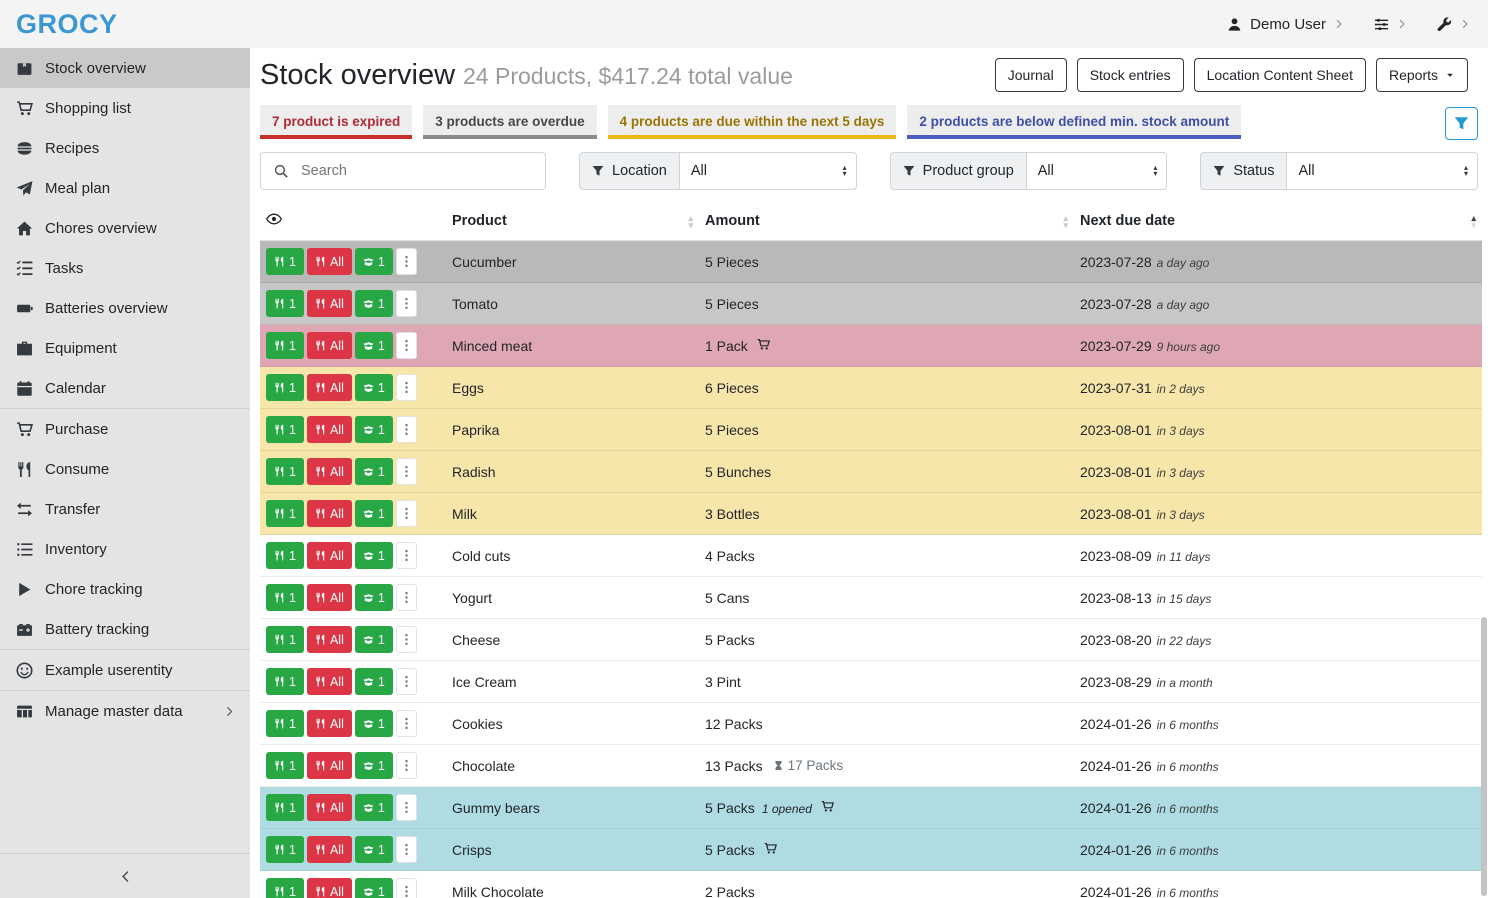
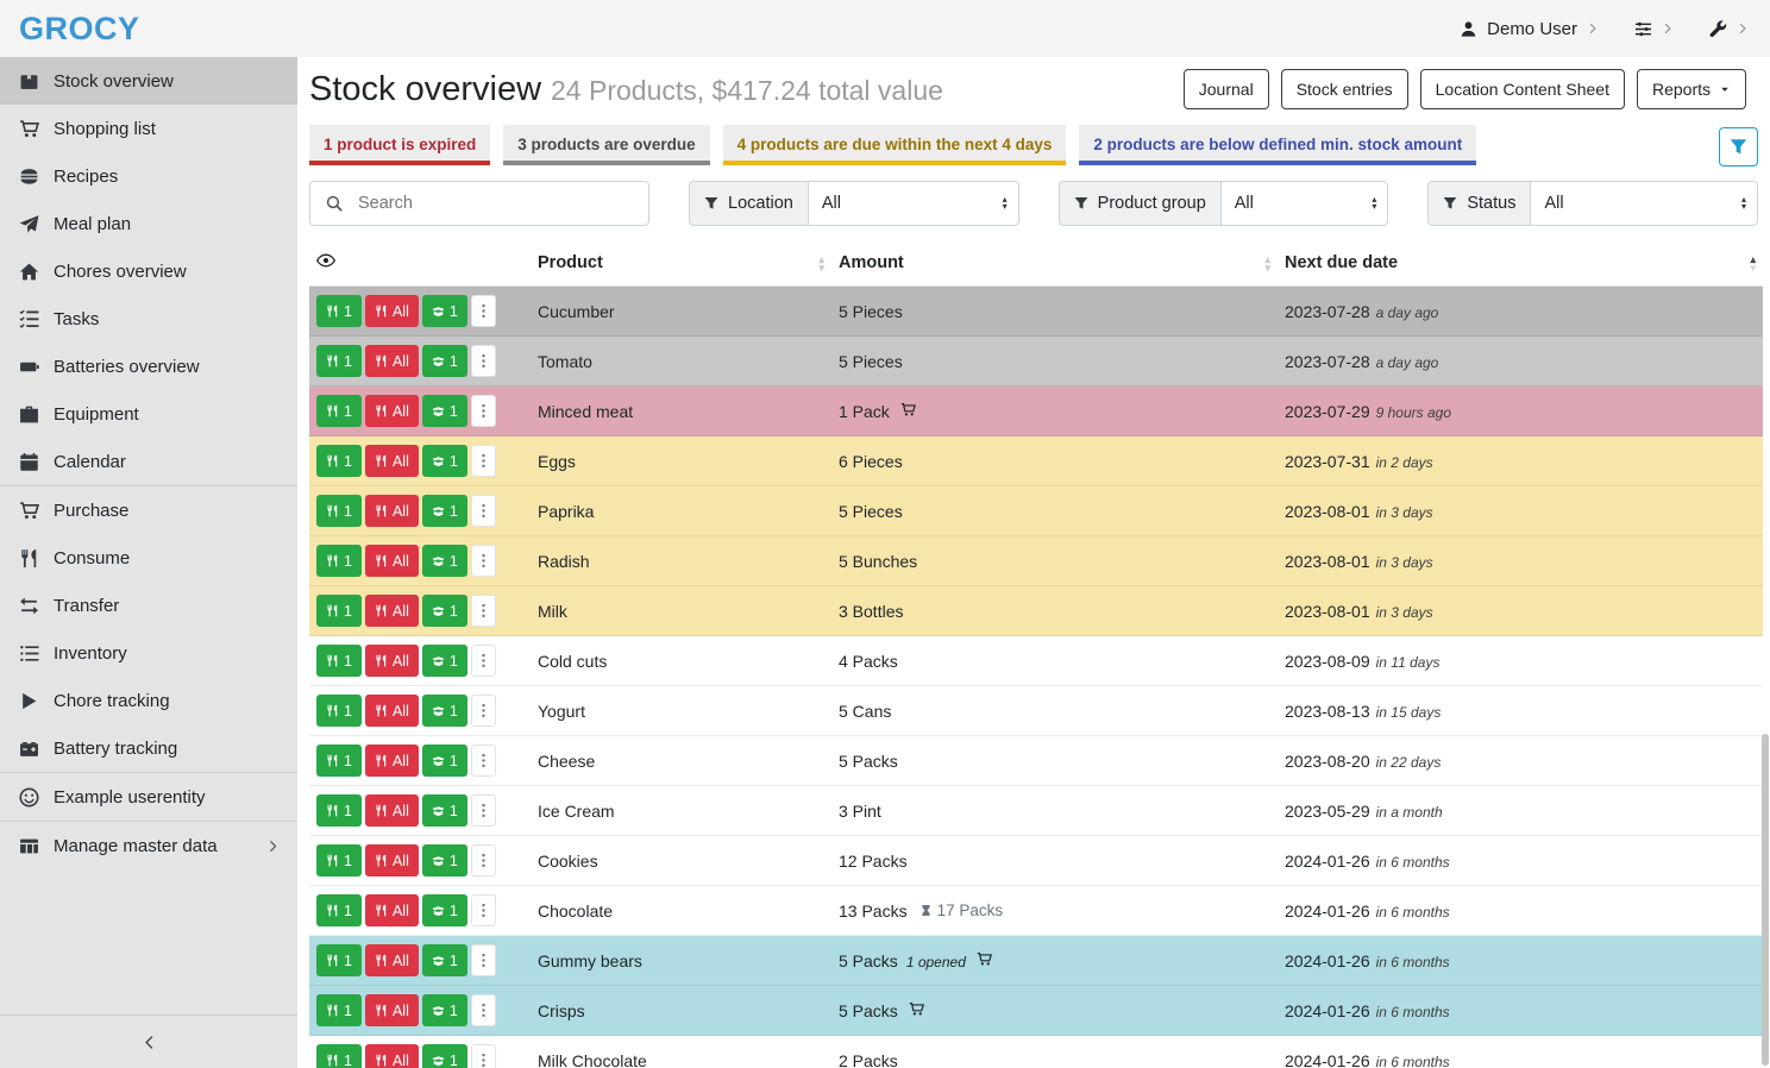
  GROCY
  Demo User
  Stock overview
  Shopping list
  Recipes
  Meal plan
  Chores overview
  Tasks
  Batteries overview
  Equipment
  Calendar
  Purchase
  Consume
  Transfer
  Inventory
  Chore tracking
  Battery tracking
  Example userentity
  Manage master data
  Stock overview 24 Products, $417.24 total value
  Journal
  Stock entries
  Location Content Sheet
  Reports
- 7 product is expired
+ 1 product is expired
  3 products are overdue
- 4 products are due within the next 5 days
+ 4 products are due within the next 4 days
  2 products are below defined min. stock amount
  Search
  Location
  All
  ▴
  ▾
  Product group
  All
  ▴
  ▾
  Status
  All
  ▴
  ▾
  	Product ▴▾	Amount ▴▾	Next due date ▴▾
  1 All 1	Cucumber	5 Pieces	2023-07-28 a day ago
  1 All 1	Tomato	5 Pieces	2023-07-28 a day ago
  1 All 1	Minced meat	1 Pack	2023-07-29 9 hours ago
  1 All 1	Eggs	6 Pieces	2023-07-31 in 2 days
  1 All 1	Paprika	5 Pieces	2023-08-01 in 3 days
  1 All 1	Radish	5 Bunches	2023-08-01 in 3 days
  1 All 1	Milk	3 Bottles	2023-08-01 in 3 days
  1 All 1	Cold cuts	4 Packs	2023-08-09 in 11 days
  1 All 1	Yogurt	5 Cans	2023-08-13 in 15 days
  1 All 1	Cheese	5 Packs	2023-08-20 in 22 days
- 1 All 1	Ice Cream	3 Pint	2023-08-29 in a month
+ 1 All 1	Ice Cream	3 Pint	2023-05-29 in a month
  1 All 1	Cookies	12 Packs	2024-01-26 in 6 months
  1 All 1	Chocolate	13 Packs 17 Packs	2024-01-26 in 6 months
  1 All 1	Gummy bears	5 Packs 1 opened	2024-01-26 in 6 months
  1 All 1	Crisps	5 Packs	2024-01-26 in 6 months
  1 All 1	Milk Chocolate	2 Packs	2024-01-26 in 6 months
